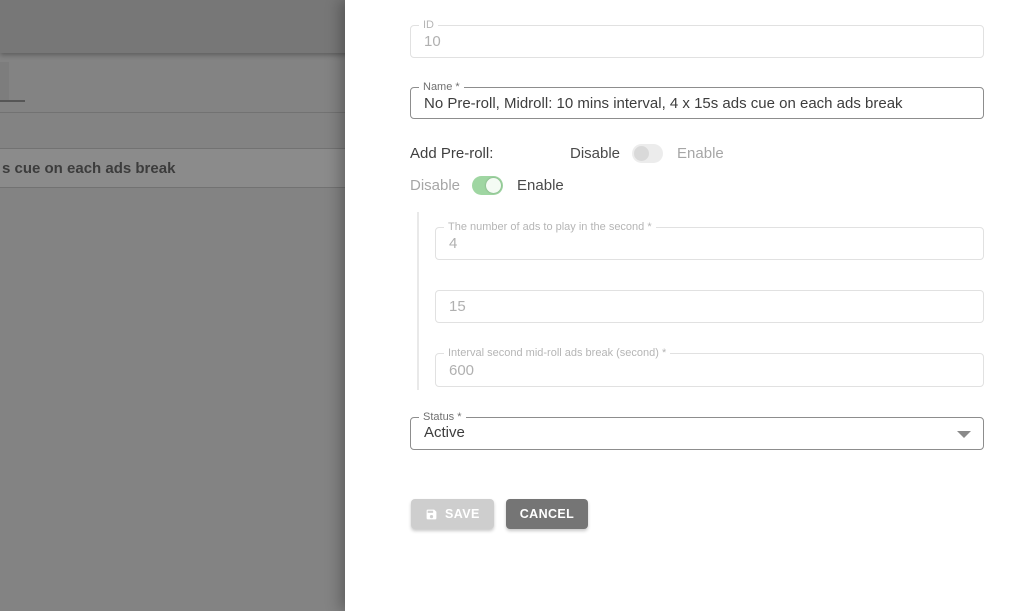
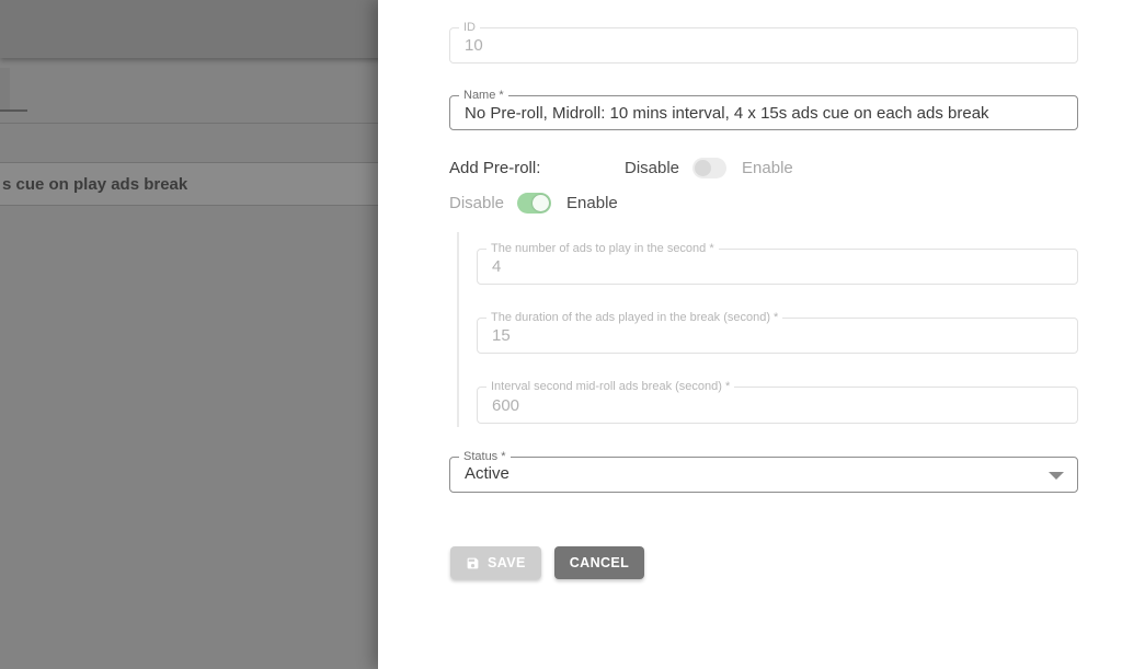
- s cue on each ads break
+ s cue on play ads break
  ID
  10
  Name *
  No Pre-roll, Midroll: 10 mins interval, 4 x 15s ads cue on each ads break
  Add Pre-roll:
  Disable
  Enable
  Disable
  Enable
  The number of ads to play in the second *
  4
+ The duration of the ads played in the break (second) *
  15
  Interval second mid-roll ads break (second) *
  600
  Status *
  Active
  SAVE
  CANCEL
